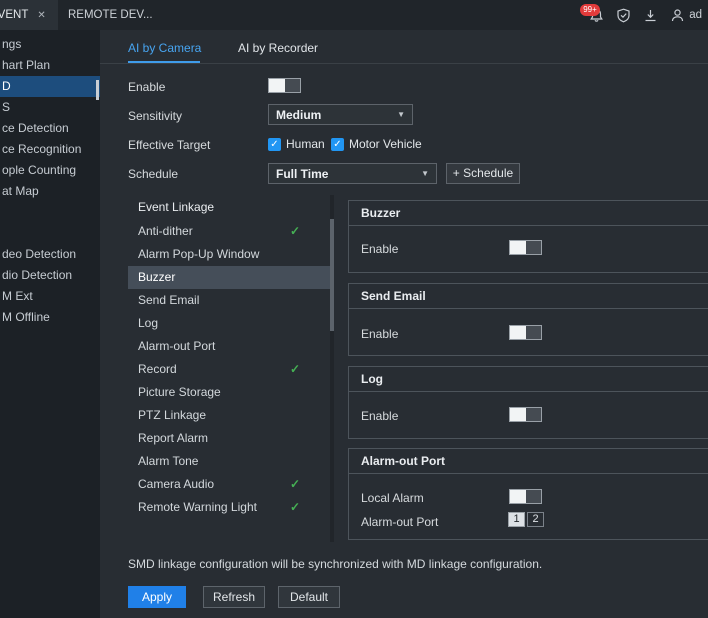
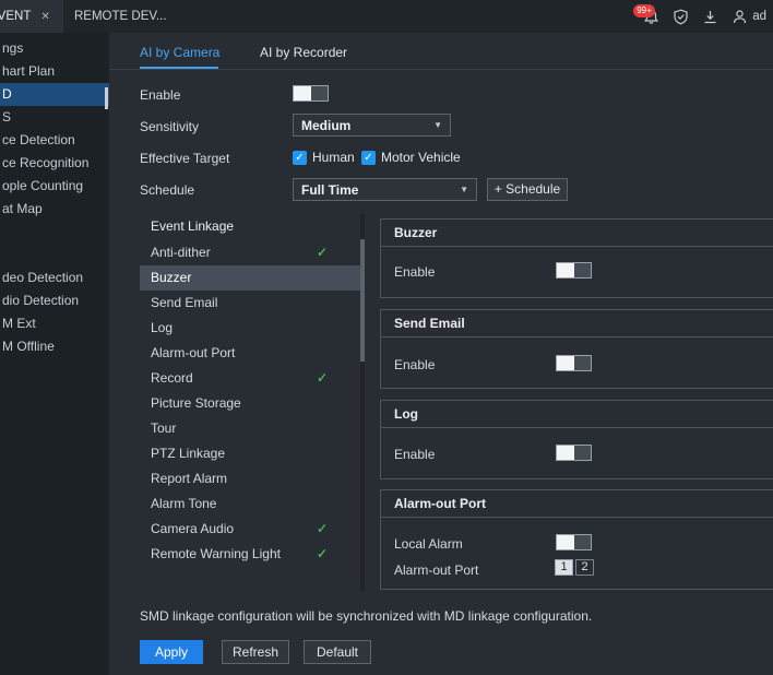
  VENT
  ✕
  REMOTE DEV...
  99+
  ad
  ngs
  hart Plan
  D
  S
  ce Detection
  ce Recognition
  ople Counting
  at Map
  deo Detection
  dio Detection
  M Ext
  M Offline
  AI by Camera
  AI by Recorder
  Enable
  Sensitivity
  Medium
  ▼
  Effective Target
  ✓
  Human
  ✓
  Motor Vehicle
  Schedule
  Full Time
  ▼
  + Schedule
  Event Linkage
  Anti-dither
  ✓
- Alarm Pop-Up Window
  Buzzer
  Send Email
  Log
  Alarm-out Port
  Record
  ✓
  Picture Storage
+ Tour
  PTZ Linkage
  Report Alarm
  Alarm Tone
  Camera Audio
  ✓
  Remote Warning Light
  ✓
  Buzzer
  Enable
  Send Email
  Enable
  Log
  Enable
  Alarm-out Port
  Local Alarm
  Alarm-out Port
  1
  2
  SMD linkage configuration will be synchronized with MD linkage configuration.
  Apply
  Refresh
  Default
